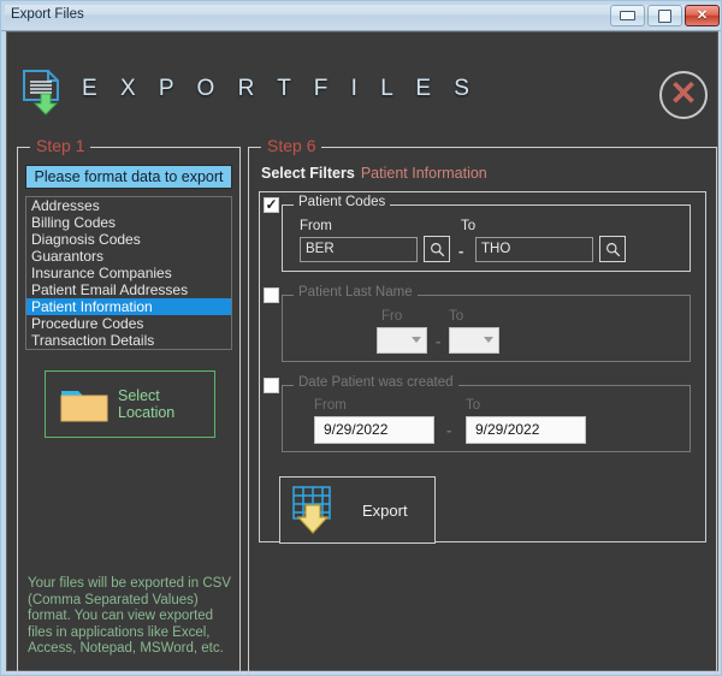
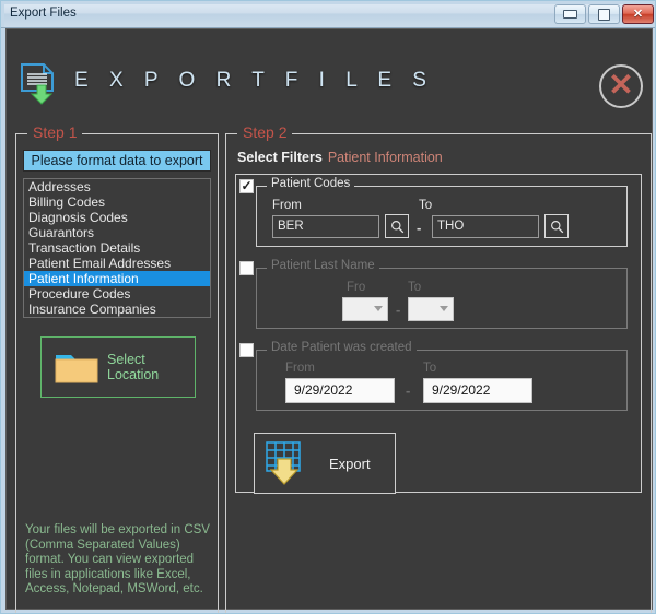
  Export Files
  ✕
  E X P O R T F I L E S
  ✕
  Step 1
  Please format data to export
  Addresses
  Billing Codes
  Diagnosis Codes
  Guarantors
- Insurance Companies
+ Transaction Details
  Patient Email Addresses
  Patient Information
  Procedure Codes
- Transaction Details
+ Insurance Companies
  Select Location
  Your files will be exported in CSV (Comma Separated Values) format. You can view exported files in applications like Excel, Access, Notepad, MSWord, etc.
- Step 6
+ Step 2
  Select Filters Patient Information
  ✓
  Patient Codes
  From
  To
  BER
  -
  THO
  Patient Last Name
  Fro
  To
  -
  Date Patient was created
  From
  To
  9/29/2022
  -
  9/29/2022
  Export
